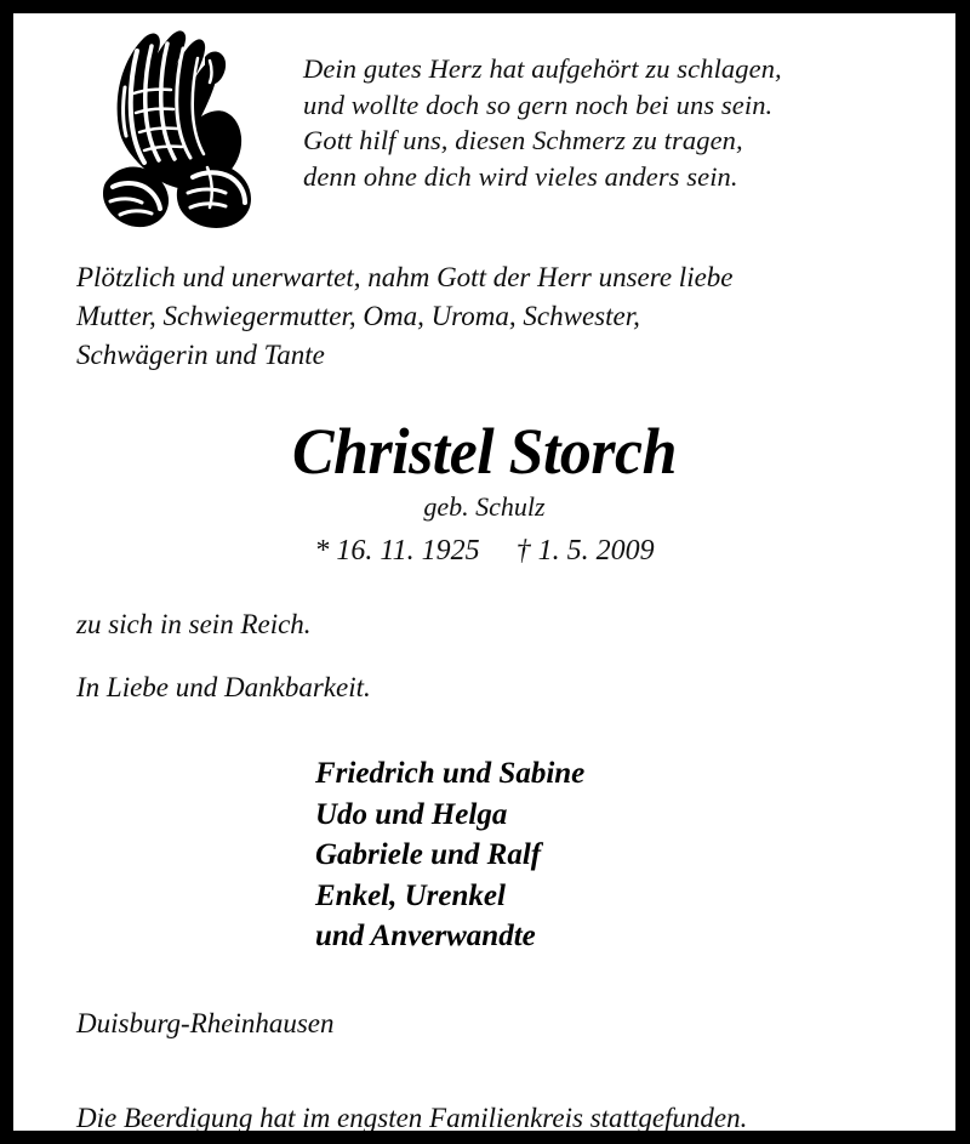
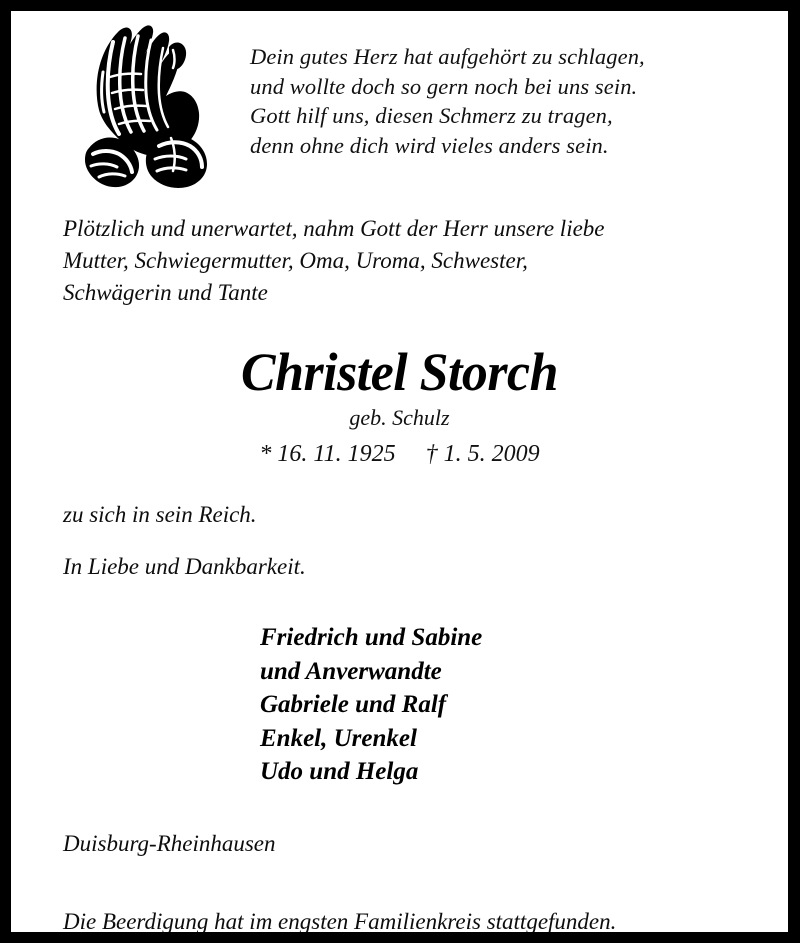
  Dein gutes Herz hat aufgehört zu schlagen,
  und wollte doch so gern noch bei uns sein.
  Gott hilf uns, diesen Schmerz zu tragen,
  denn ohne dich wird vieles anders sein.
  Plötzlich und unerwartet, nahm Gott der Herr unsere liebe
  Mutter, Schwiegermutter, Oma, Uroma, Schwester,
  Schwägerin und Tante
  Christel Storch
  geb. Schulz
  * 16. 11. 1925 † 1. 5. 2009
  zu sich in sein Reich.
  In Liebe und Dankbarkeit.
  Friedrich und Sabine
- Udo und Helga
+ und Anverwandte
  Gabriele und Ralf
  Enkel, Urenkel
- und Anverwandte
+ Udo und Helga
  Duisburg-Rheinhausen
  Die Beerdigung hat im engsten Familienkreis stattgefunden.
